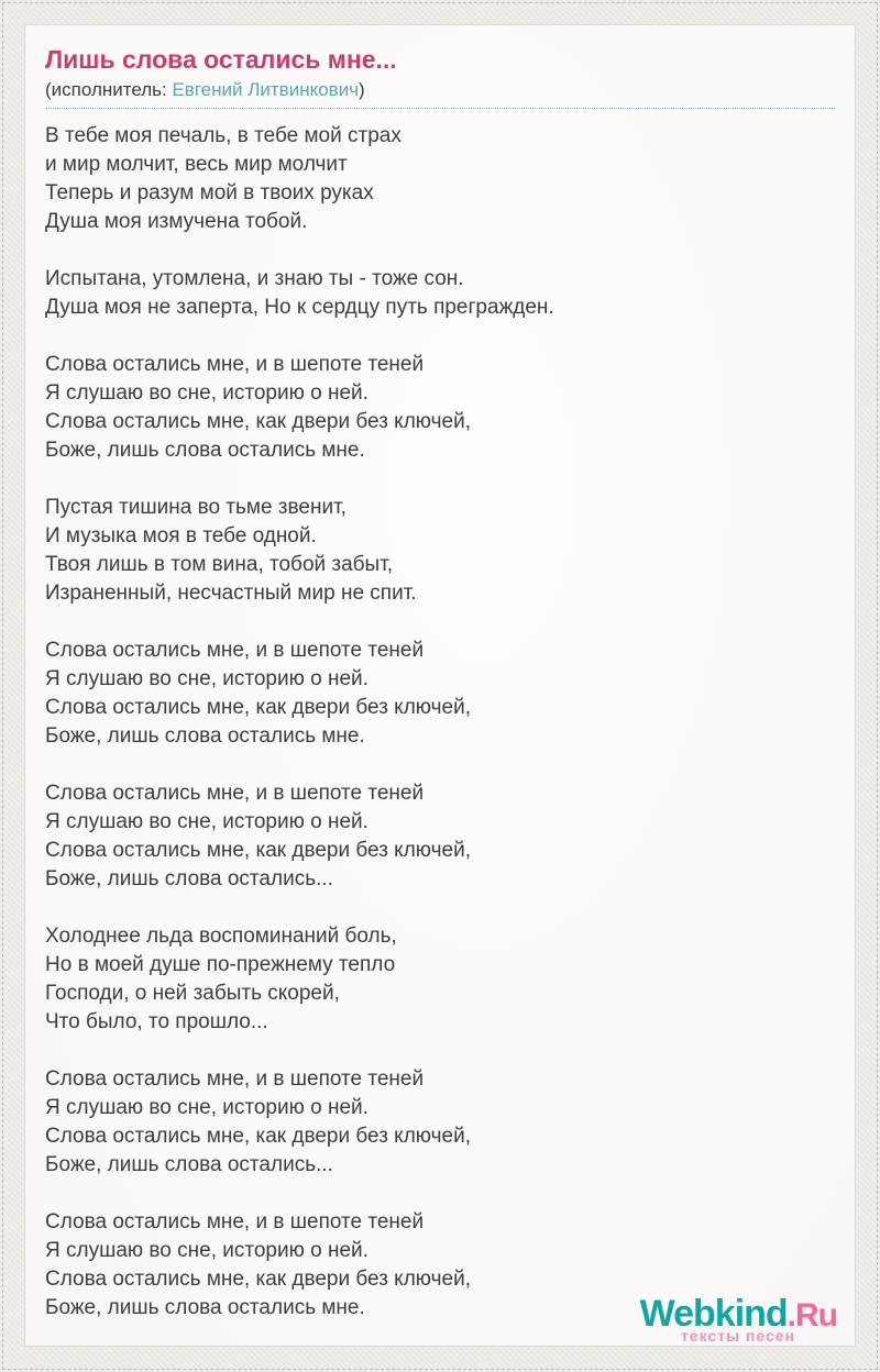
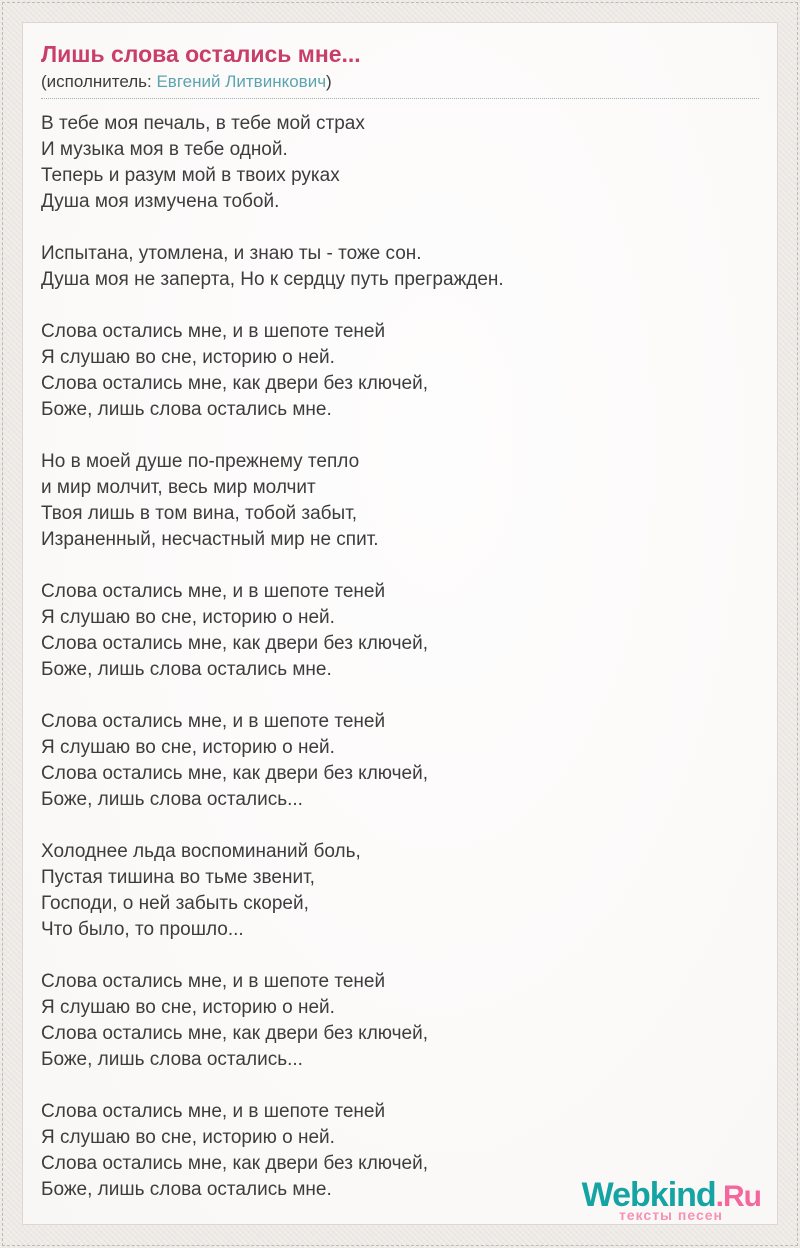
  Лишь слова остались мне...
  (исполнитель: Евгений Литвинкович)
  В тебе моя печаль, в тебе мой страх
- и мир молчит, весь мир молчит
+ И музыка моя в тебе одной.
  Теперь и разум мой в твоих руках
  Душа моя измучена тобой.
  Испытана, утомлена, и знаю ты - тоже сон.
  Душа моя не заперта, Но к сердцу путь прегражден.
  Слова остались мне, и в шепоте теней
  Я слушаю во сне, историю о ней.
  Слова остались мне, как двери без ключей,
  Боже, лишь слова остались мне.
- Пустая тишина во тьме звенит,
+ Но в моей душе по-прежнему тепло
- И музыка моя в тебе одной.
+ и мир молчит, весь мир молчит
  Твоя лишь в том вина, тобой забыт,
  Израненный, несчастный мир не спит.
  Слова остались мне, и в шепоте теней
  Я слушаю во сне, историю о ней.
  Слова остались мне, как двери без ключей,
  Боже, лишь слова остались мне.
  Слова остались мне, и в шепоте теней
  Я слушаю во сне, историю о ней.
  Слова остались мне, как двери без ключей,
  Боже, лишь слова остались...
  Холоднее льда воспоминаний боль,
- Но в моей душе по-прежнему тепло
+ Пустая тишина во тьме звенит,
  Господи, о ней забыть скорей,
  Что было, то прошло...
  Слова остались мне, и в шепоте теней
  Я слушаю во сне, историю о ней.
  Слова остались мне, как двери без ключей,
  Боже, лишь слова остались...
  Слова остались мне, и в шепоте теней
  Я слушаю во сне, историю о ней.
  Слова остались мне, как двери без ключей,
  Боже, лишь слова остались мне.
  Webkind.Ru
  тексты песен
